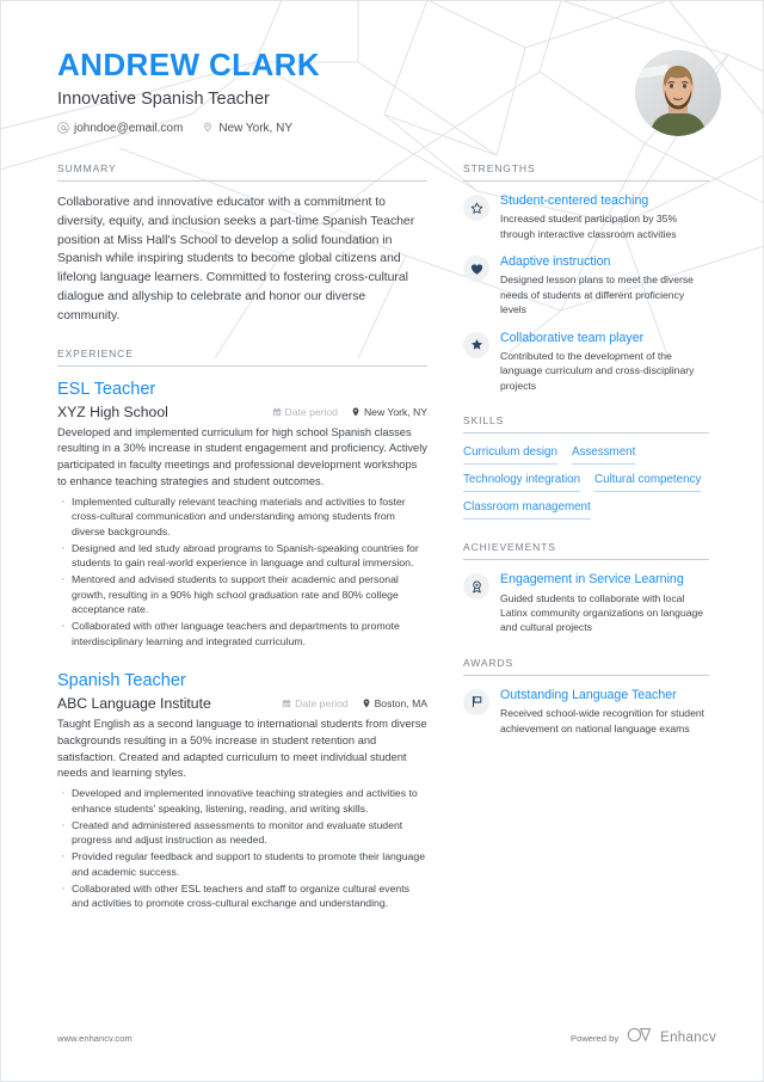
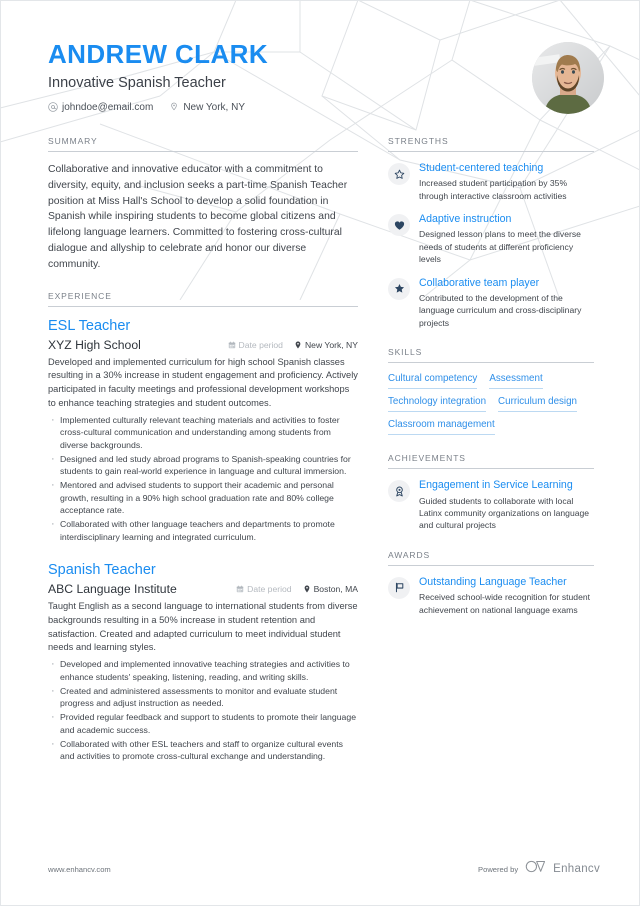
  ANDREW CLARK
  Innovative Spanish Teacher
  johndoe@email.com
  New York, NY
  SUMMARY
  Collaborative and innovative educator with a commitment to diversity, equity, and inclusion seeks a part-time Spanish Teacher position at Miss Hall's School to develop a solid foundation in Spanish while inspiring students to become global citizens and lifelong language learners. Committed to fostering cross-cultural dialogue and allyship to celebrate and honor our diverse community.
  EXPERIENCE
  ESL Teacher
  XYZ High School
  Date period
  New York, NY
  Developed and implemented curriculum for high school Spanish classes resulting in a 30% increase in student engagement and proficiency. Actively participated in faculty meetings and professional development workshops to enhance teaching strategies and student outcomes.
  Implemented culturally relevant teaching materials and activities to foster cross-cultural communication and understanding among students from diverse backgrounds.
  Designed and led study abroad programs to Spanish-speaking countries for students to gain real-world experience in language and cultural immersion.
  Mentored and advised students to support their academic and personal growth, resulting in a 90% high school graduation rate and 80% college acceptance rate.
  Collaborated with other language teachers and departments to promote interdisciplinary learning and integrated curriculum.
  Spanish Teacher
  ABC Language Institute
  Date period
  Boston, MA
  Taught English as a second language to international students from diverse backgrounds resulting in a 50% increase in student retention and satisfaction. Created and adapted curriculum to meet individual student needs and learning styles.
  Developed and implemented innovative teaching strategies and activities to enhance students' speaking, listening, reading, and writing skills.
  Created and administered assessments to monitor and evaluate student progress and adjust instruction as needed.
  Provided regular feedback and support to students to promote their language and academic success.
  Collaborated with other ESL teachers and staff to organize cultural events and activities to promote cross-cultural exchange and understanding.
  STRENGTHS
  Student-centered teaching
  Increased student participation by 35% through interactive classroom activities
  Adaptive instruction
  Designed lesson plans to meet the diverse needs of students at different proficiency levels
  Collaborative team player
  Contributed to the development of the language curriculum and cross-disciplinary projects
  SKILLS
- Curriculum design
+ Cultural competency
  Assessment
  Technology integration
- Cultural competency
+ Curriculum design
  Classroom management
  ACHIEVEMENTS
  Engagement in Service Learning
  Guided students to collaborate with local Latinx community organizations on language and cultural projects
  AWARDS
  Outstanding Language Teacher
  Received school-wide recognition for student achievement on national language exams
  www.enhancv.com
  Powered by
  Enhancv
